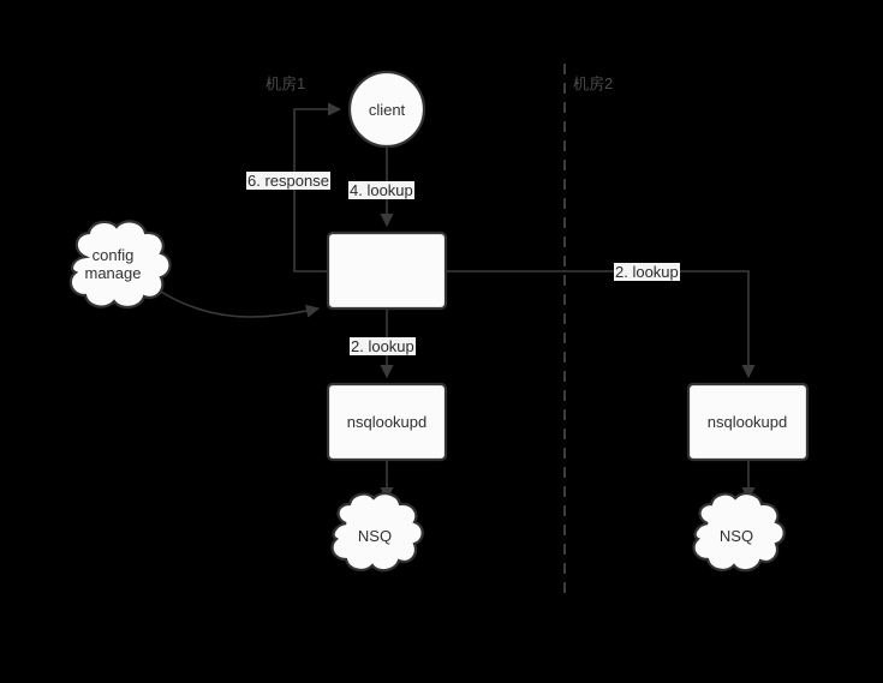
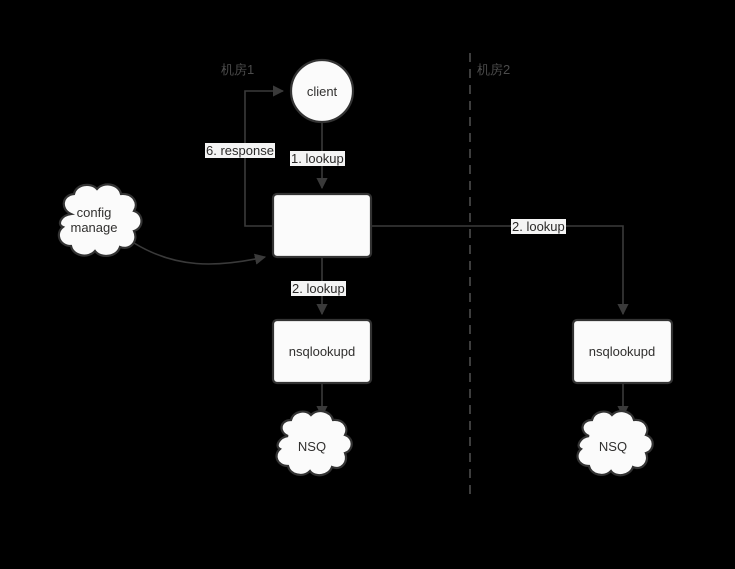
  机房1
  机房2
  client
  config
  manage
  nsqlookupd
  nsqlookupd
  NSQ
  NSQ
- 4. lookup
+ 1. lookup
  6. response
  2. lookup
  2. lookup
